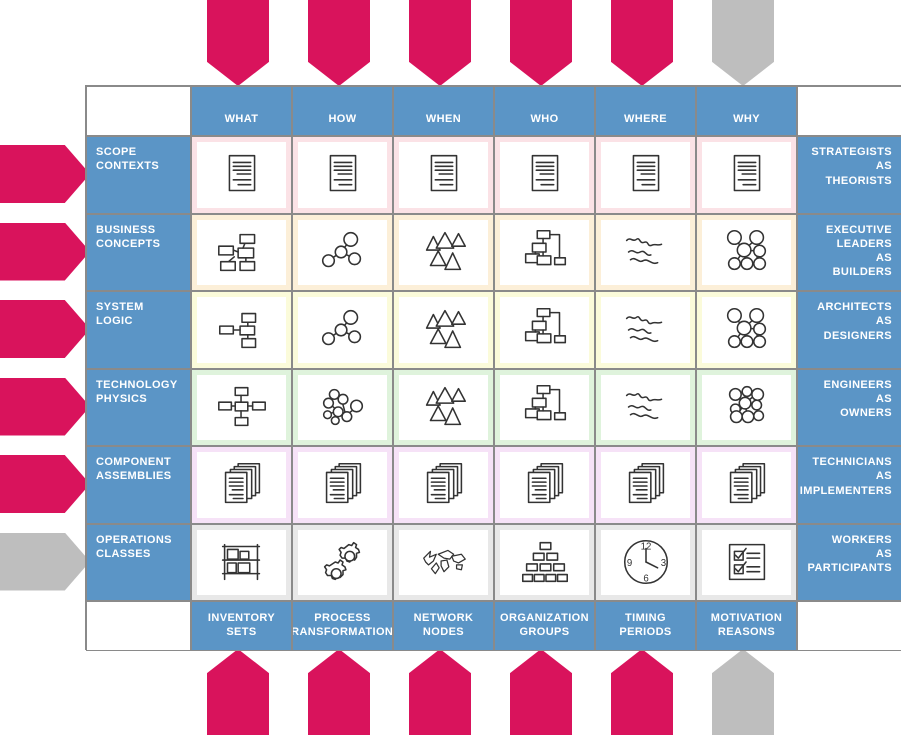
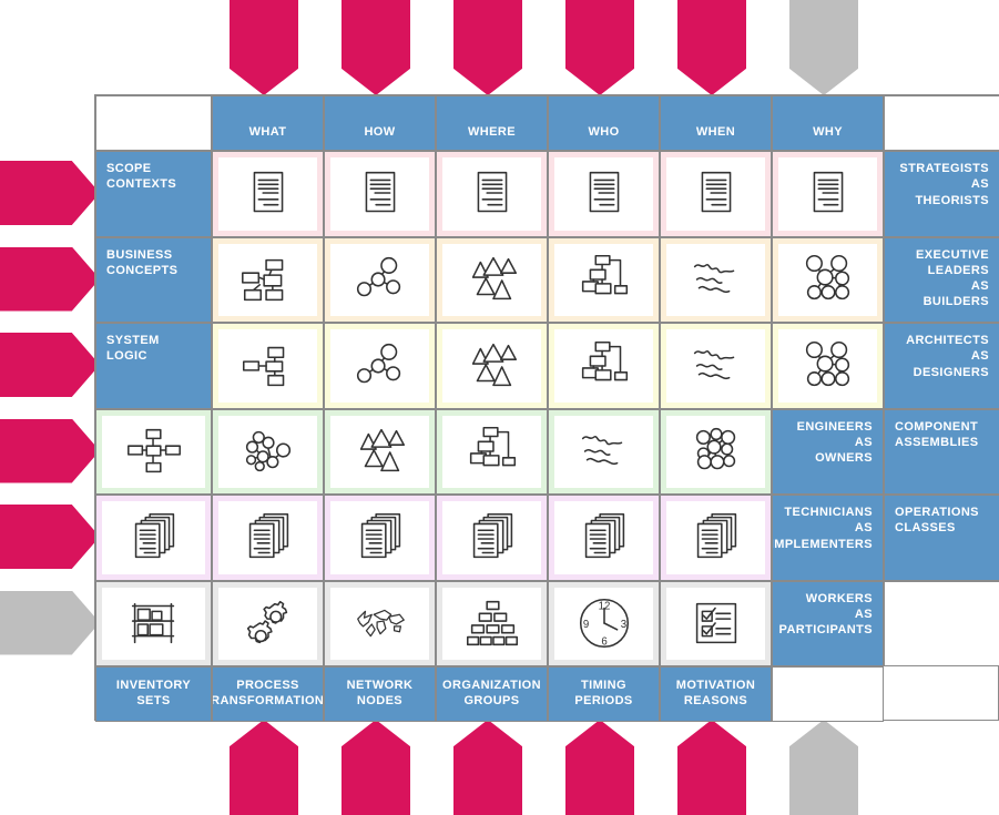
  WHAT
  HOW
- WHEN
+ WHERE
  WHO
- WHERE
+ WHEN
  WHY
  SCOPE
  CONTEXTS
  STRATEGISTS
  AS
  THEORISTS
  BUSINESS
  CONCEPTS
  EXECUTIVE
  LEADERS
  AS
  BUILDERS
  SYSTEM
  LOGIC
  ARCHITECTS
  AS
  DESIGNERS
- TECHNOLOGY
- PHYSICS
  ENGINEERS
  AS
  OWNERS
  COMPONENT
  ASSEMBLIES
  TECHNICIANS
  AS
  IMPLEMENTERS
  OPERATIONS
  CLASSES
  12
  3
  6
  9
  WORKERS
  AS
  PARTICIPANTS
  INVENTORY
  SETS
  PROCESS
  RANSFORMATION
  NETWORK
  NODES
  ORGANIZATION
  GROUPS
  TIMING
  PERIODS
  MOTIVATION
  REASONS
